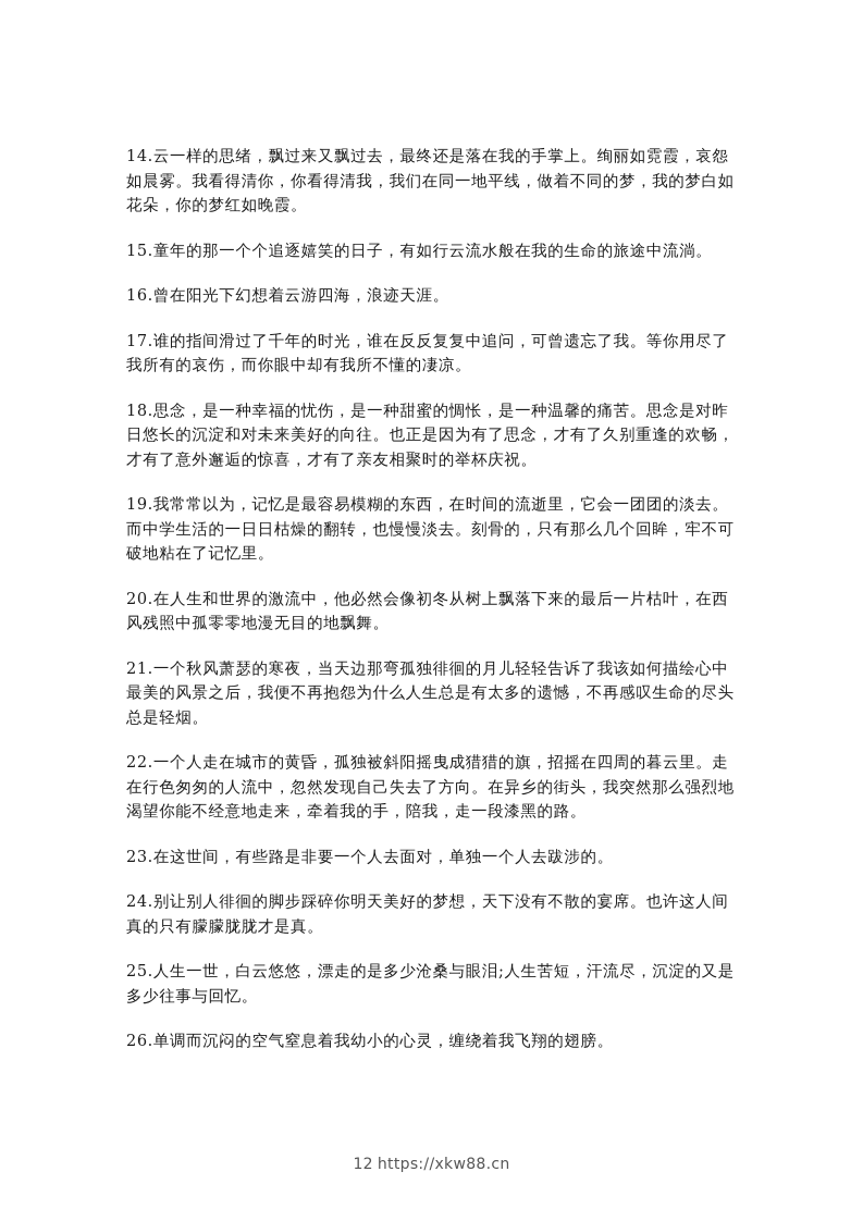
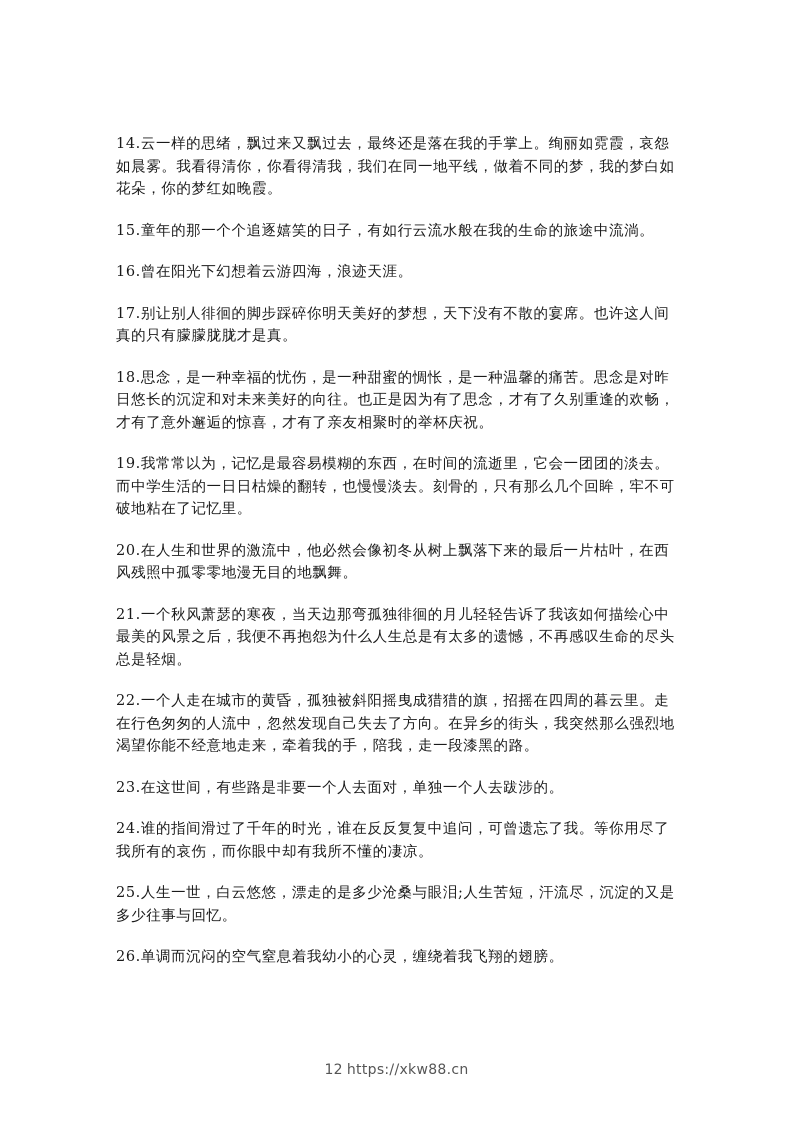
  14.云一样的思绪，飘过来又飘过去，最终还是落在我的手掌上。绚丽如霓霞，哀怨如晨雾。我看得清你，你看得清我，我们在同一地平线，做着不同的梦，我的梦白如花朵，你的梦红如晚霞。
  15.童年的那一个个追逐嬉笑的日子，有如行云流水般在我的生命的旅途中流淌。
  16.曾在阳光下幻想着云游四海，浪迹天涯。
- 17.谁的指间滑过了千年的时光，谁在反反复复中追问，可曾遗忘了我。等你用尽了我所有的哀伤，而你眼中却有我所不懂的凄凉。
+ 17.别让别人徘徊的脚步踩碎你明天美好的梦想，天下没有不散的宴席。也许这人间真的只有朦朦胧胧才是真。
  18.思念，是一种幸福的忧伤，是一种甜蜜的惆怅，是一种温馨的痛苦。思念是对昨日悠长的沉淀和对未来美好的向往。也正是因为有了思念，才有了久别重逢的欢畅，才有了意外邂逅的惊喜，才有了亲友相聚时的举杯庆祝。
  19.我常常以为，记忆是最容易模糊的东西，在时间的流逝里，它会一团团的淡去。而中学生活的一日日枯燥的翻转，也慢慢淡去。刻骨的，只有那么几个回眸，牢不可破地粘在了记忆里。
  20.在人生和世界的激流中，他必然会像初冬从树上飘落下来的最后一片枯叶，在西风残照中孤零零地漫无目的地飘舞。
  21.一个秋风萧瑟的寒夜，当天边那弯孤独徘徊的月儿轻轻告诉了我该如何描绘心中最美的风景之后，我便不再抱怨为什么人生总是有太多的遗憾，不再感叹生命的尽头总是轻烟。
  22.一个人走在城市的黄昏，孤独被斜阳摇曳成猎猎的旗，招摇在四周的暮云里。走在行色匆匆的人流中，忽然发现自己失去了方向。在异乡的街头，我突然那么强烈地渴望你能不经意地走来，牵着我的手，陪我，走一段漆黑的路。
  23.在这世间，有些路是非要一个人去面对，单独一个人去跋涉的。
- 24.别让别人徘徊的脚步踩碎你明天美好的梦想，天下没有不散的宴席。也许这人间真的只有朦朦胧胧才是真。
+ 24.谁的指间滑过了千年的时光，谁在反反复复中追问，可曾遗忘了我。等你用尽了我所有的哀伤，而你眼中却有我所不懂的凄凉。
  25.人生一世，白云悠悠，漂走的是多少沧桑与眼泪;人生苦短，汗流尽，沉淀的又是多少往事与回忆。
  26.单调而沉闷的空气窒息着我幼小的心灵，缠绕着我飞翔的翅膀。
  12 https://xkw88.cn
